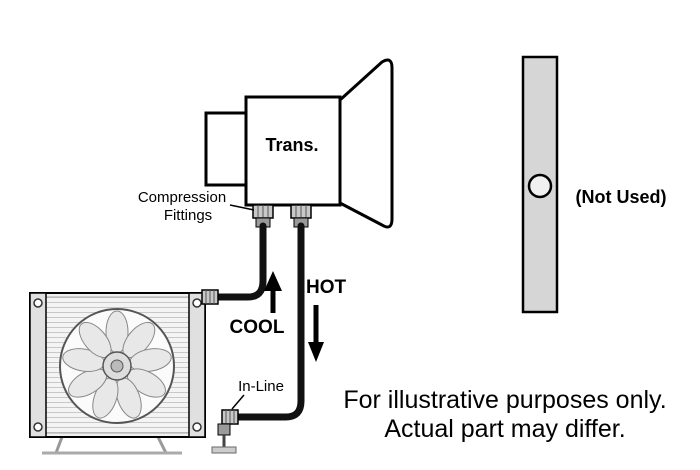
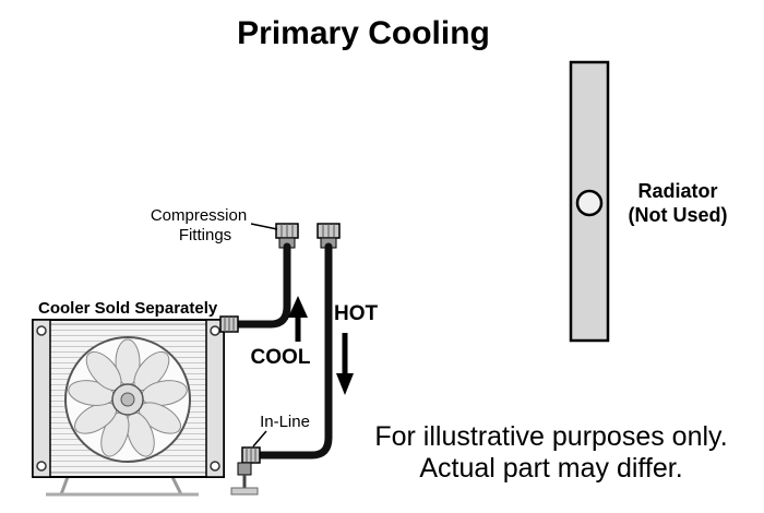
+ Primary Cooling
+ Radiator
  (Not Used)
- Trans.
  Compression
  Fittings
  COOL
  HOT
  In-Line
+ Cooler Sold Separately
  For illustrative purposes only.
  Actual part may differ.
